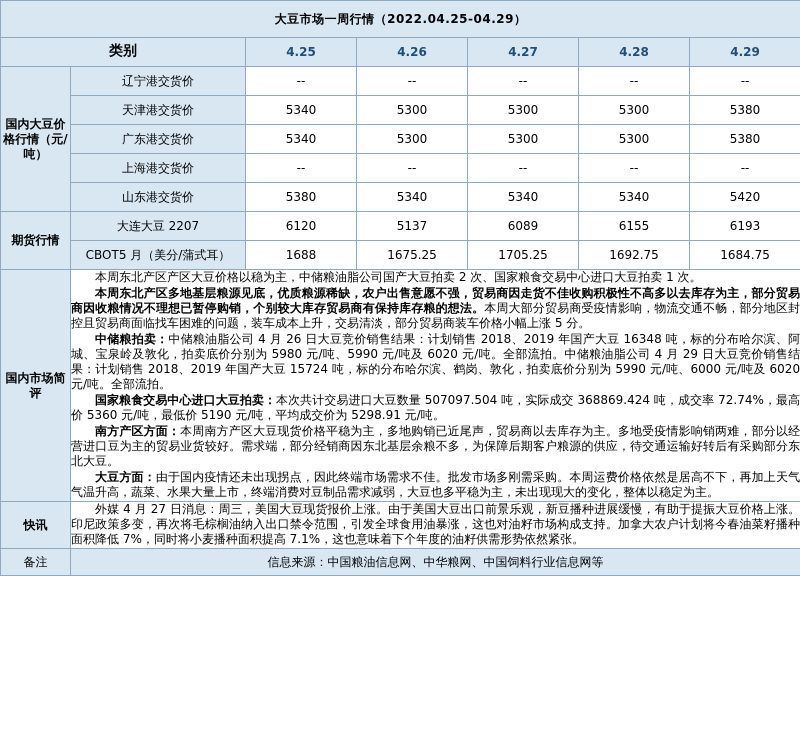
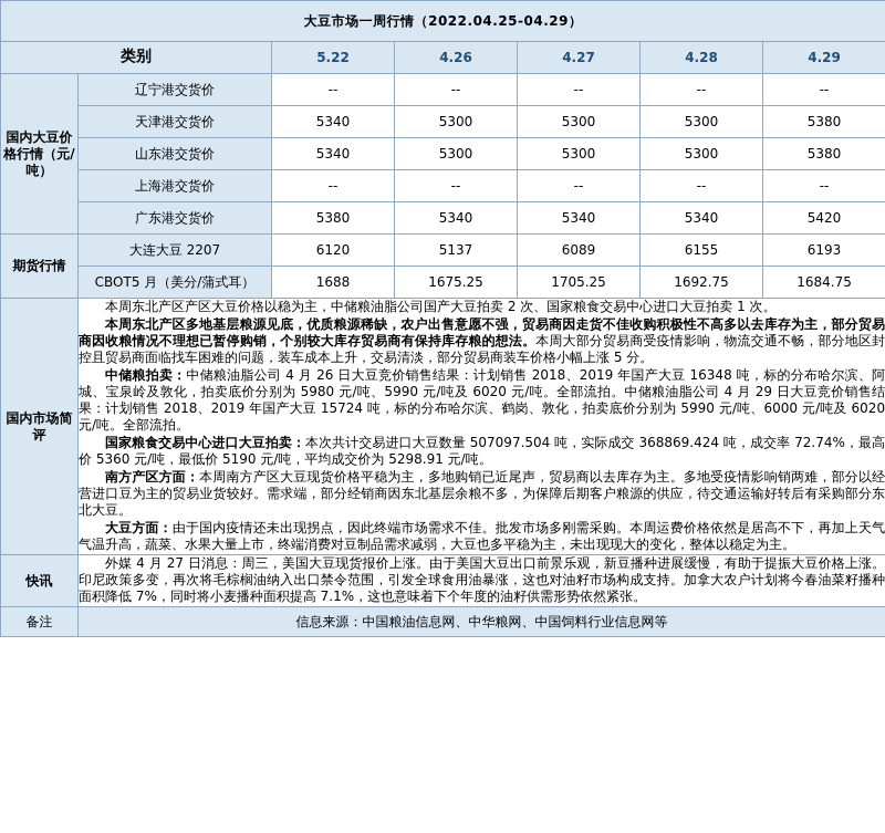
  大豆市场一周行情（2022.04.25-04.29）
- 类别	4.25	4.26	4.27	4.28	4.29
+ 类别	5.22	4.26	4.27	4.28	4.29
  国内大豆价格行情（元/吨）	辽宁港交货价	--	--	--	--	--
  天津港交货价	5340	5300	5300	5300	5380
- 广东港交货价	5340	5300	5300	5300	5380
+ 山东港交货价	5340	5300	5300	5300	5380
  上海港交货价	--	--	--	--	--
- 山东港交货价	5380	5340	5340	5340	5420
+ 广东港交货价	5380	5340	5340	5340	5420
  期货行情	大连大豆 2207	6120	5137	6089	6155	6193
  CBOT5 月（美分/蒲式耳）	1688	1675.25	1705.25	1692.75	1684.75
  国内市场简评	本周东北产区产区大豆价格以稳为主，中储粮油脂公司国产大豆拍卖 2 次、国家粮食交易中心进口大豆拍卖 1 次。 本周东北产区多地基层粮源见底，优质粮源稀缺，农户出售意愿不强，贸易商因走货不佳收购积极性不高多以去库存为主，部分贸易商因收粮情况不理想已暂停购销，个别较大库存贸易商有保持库存粮的想法。本周大部分贸易商受疫情影响，物流交通不畅，部分地区封控且贸易商面临找车困难的问题，装车成本上升，交易清淡，部分贸易商装车价格小幅上涨 5 分。 中储粮拍卖：中储粮油脂公司 4 月 26 日大豆竞价销售结果：计划销售 2018、2019 年国产大豆 16348 吨，标的分布哈尔滨、阿城、宝泉岭及敦化，拍卖底价分别为 5980 元/吨、5990 元/吨及 6020 元/吨。全部流拍。中储粮油脂公司 4 月 29 日大豆竞价销售结果：计划销售 2018、2019 年国产大豆 15724 吨，标的分布哈尔滨、鹤岗、敦化，拍卖底价分别为 5990 元/吨、6000 元/吨及 6020 元/吨。全部流拍。 国家粮食交易中心进口大豆拍卖：本次共计交易进口大豆数量 507097.504 吨，实际成交 368869.424 吨，成交率 72.74%，最高价 5360 元/吨，最低价 5190 元/吨，平均成交价为 5298.91 元/吨。 南方产区方面：本周南方产区大豆现货价格平稳为主，多地购销已近尾声，贸易商以去库存为主。多地受疫情影响销两难，部分以经营进口豆为主的贸易业货较好。需求端，部分经销商因东北基层余粮不多，为保障后期客户粮源的供应，待交通运输好转后有采购部分东北大豆。 大豆方面：由于国内疫情还未出现拐点，因此终端市场需求不佳。批发市场多刚需采购。本周运费价格依然是居高不下，再加上天气气温升高，蔬菜、水果大量上市，终端消费对豆制品需求减弱，大豆也多平稳为主，未出现现大的变化，整体以稳定为主。
  快讯	外媒 4 月 27 日消息：周三，美国大豆现货报价上涨。由于美国大豆出口前景乐观，新豆播种进展缓慢，有助于提振大豆价格上涨。印尼政策多变，再次将毛棕榈油纳入出口禁令范围，引发全球食用油暴涨，这也对油籽市场构成支持。加拿大农户计划将今春油菜籽播种面积降低 7%，同时将小麦播种面积提高 7.1%，这也意味着下个年度的油籽供需形势依然紧张。
  备注	信息来源：中国粮油信息网、中华粮网、中国饲料行业信息网等
